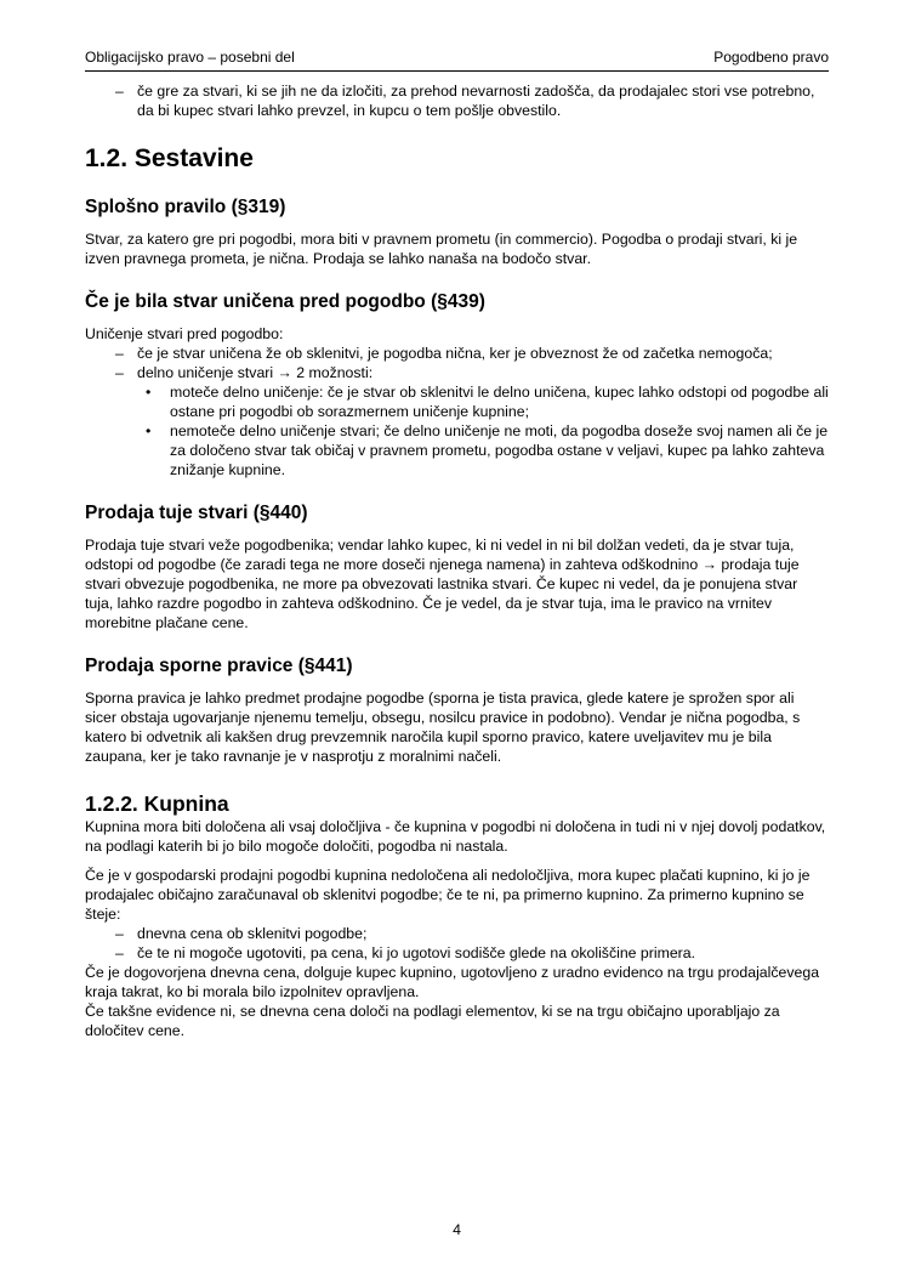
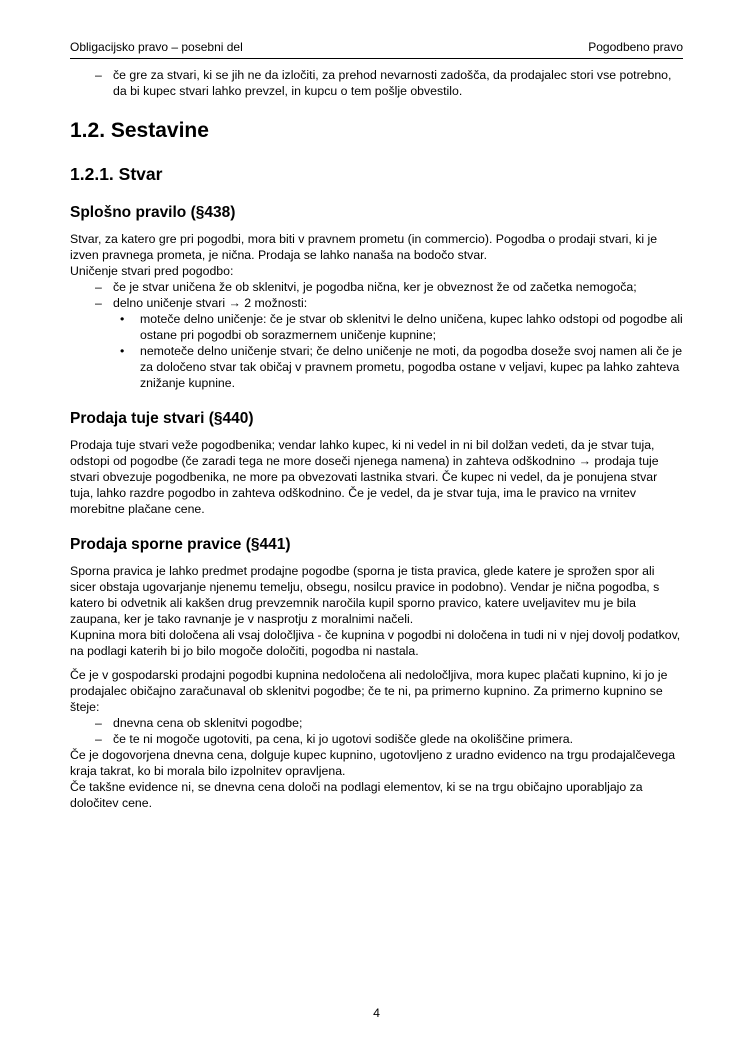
  Obligacijsko pravo – posebni del
  Pogodbeno pravo
  –
  če gre za stvari, ki se jih ne da izločiti, za prehod nevarnosti zadošča, da prodajalec stori vse potrebno, da bi kupec stvari lahko prevzel, in kupcu o tem pošlje obvestilo.
  1.2. Sestavine
+ 1.2.1. Stvar
- Splošno pravilo (§319)
+ Splošno pravilo (§438)
  Stvar, za katero gre pri pogodbi, mora biti v pravnem prometu (in commercio). Pogodba o prodaji stvari, ki je izven pravnega prometa, je nična. Prodaja se lahko nanaša na bodočo stvar.
- Če je bila stvar uničena pred pogodbo (§439)
  Uničenje stvari pred pogodbo:
  –
  če je stvar uničena že ob sklenitvi, je pogodba nična, ker je obveznost že od začetka nemogoča;
  –
  delno uničenje stvari → 2 možnosti:
  •
  moteče delno uničenje: če je stvar ob sklenitvi le delno uničena, kupec lahko odstopi od pogodbe ali ostane pri pogodbi ob sorazmernem uničenje kupnine;
  •
  nemoteče delno uničenje stvari; če delno uničenje ne moti, da pogodba doseže svoj namen ali če je za določeno stvar tak običaj v pravnem prometu, pogodba ostane v veljavi, kupec pa lahko zahteva znižanje kupnine.
  Prodaja tuje stvari (§440)
  Prodaja tuje stvari veže pogodbenika; vendar lahko kupec, ki ni vedel in ni bil dolžan vedeti, da je stvar tuja, odstopi od pogodbe (če zaradi tega ne more doseči njenega namena) in zahteva odškodnino → prodaja tuje stvari obvezuje pogodbenika, ne more pa obvezovati lastnika stvari. Če kupec ni vedel, da je ponujena stvar tuja, lahko razdre pogodbo in zahteva odškodnino. Če je vedel, da je stvar tuja, ima le pravico na vrnitev morebitne plačane cene.
  Prodaja sporne pravice (§441)
  Sporna pravica je lahko predmet prodajne pogodbe (sporna je tista pravica, glede katere je sprožen spor ali sicer obstaja ugovarjanje njenemu temelju, obsegu, nosilcu pravice in podobno). Vendar je nična pogodba, s katero bi odvetnik ali kakšen drug prevzemnik naročila kupil sporno pravico, katere uveljavitev mu je bila zaupana, ker je tako ravnanje je v nasprotju z moralnimi načeli.
- 1.2.2. Kupnina
  Kupnina mora biti določena ali vsaj določljiva - če kupnina v pogodbi ni določena in tudi ni v njej dovolj podatkov, na podlagi katerih bi jo bilo mogoče določiti, pogodba ni nastala.
  Če je v gospodarski prodajni pogodbi kupnina nedoločena ali nedoločljiva, mora kupec plačati kupnino, ki jo je prodajalec običajno zaračunaval ob sklenitvi pogodbe; če te ni, pa primerno kupnino. Za primerno kupnino se šteje:
  –
  dnevna cena ob sklenitvi pogodbe;
  –
  če te ni mogoče ugotoviti, pa cena, ki jo ugotovi sodišče glede na okoliščine primera.
  Če je dogovorjena dnevna cena, dolguje kupec kupnino, ugotovljeno z uradno evidenco na trgu prodajalčevega kraja takrat, ko bi morala bilo izpolnitev opravljena.
  Če takšne evidence ni, se dnevna cena določi na podlagi elementov, ki se na trgu običajno uporabljajo za določitev cene.
  4
